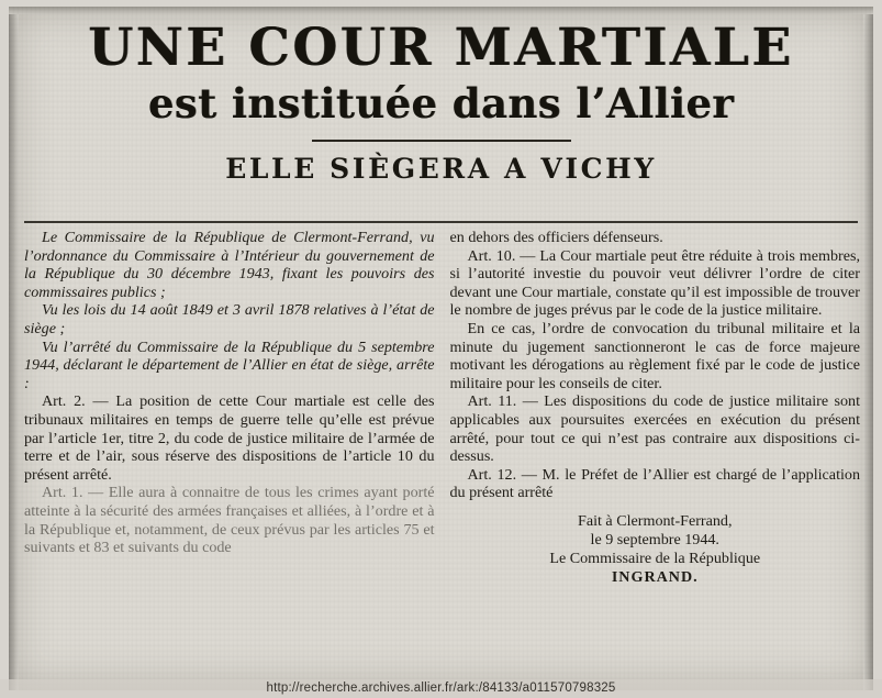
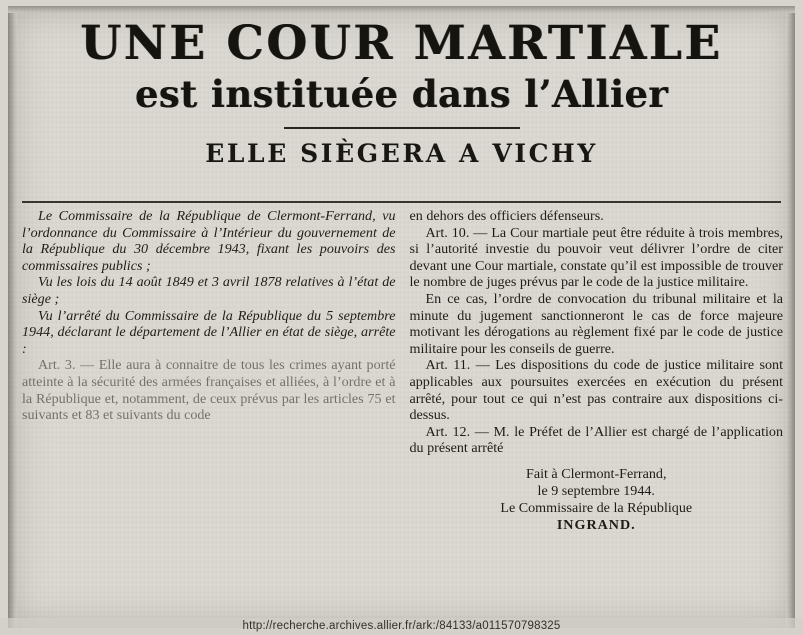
  UNE COUR MARTIALE
  est instituée dans l’Allier
  ELLE SIÈGERA A VICHY
  Le Commissaire de la République de Clermont-Ferrand, vu l’ordonnance du Commissaire à l’Intérieur du gouvernement de la République du 30 décembre 1943, fixant les pouvoirs des commissaires publics ;
  Vu les lois du 14 août 1849 et 3 avril 1878 relatives à l’état de siège ;
  Vu l’arrêté du Commissaire de la République du 5 septembre 1944, déclarant le département de l’Allier en état de siège, arrête :
- Art. 2. — La position de cette Cour martiale est celle des tribunaux militaires en temps de guerre telle qu’elle est prévue par l’article 1er, titre 2, du code de justice militaire de l’armée de terre et de l’air, sous réserve des dispositions de l’article 10 du présent arrêté.
- Art. 1. — Elle aura à connaitre de tous les crimes ayant porté atteinte à la sécurité des armées françaises et alliées, à l’ordre et à la République et, notamment, de ceux prévus par les articles 75 et suivants et 83 et suivants du code
+ Art. 3. — Elle aura à connaitre de tous les crimes ayant porté atteinte à la sécurité des armées françaises et alliées, à l’ordre et à la République et, notamment, de ceux prévus par les articles 75 et suivants et 83 et suivants du code
  en dehors des officiers défenseurs.
  Art. 10. — La Cour martiale peut être réduite à trois membres, si l’autorité investie du pouvoir veut délivrer l’ordre de citer devant une Cour martiale, constate qu’il est impossible de trouver le nombre de juges prévus par le code de la justice militaire.
- En ce cas, l’ordre de convocation du tribunal militaire et la minute du jugement sanctionneront le cas de force majeure motivant les dérogations au règlement fixé par le code de justice militaire pour les conseils de citer.
+ En ce cas, l’ordre de convocation du tribunal militaire et la minute du jugement sanctionneront le cas de force majeure motivant les dérogations au règlement fixé par le code de justice militaire pour les conseils de guerre.
  Art. 11. — Les dispositions du code de justice militaire sont applicables aux poursuites exercées en exécution du présent arrêté, pour tout ce qui n’est pas contraire aux dispositions ci-dessus.
  Art. 12. — M. le Préfet de l’Allier est chargé de l’application du présent arrêté
  Fait à Clermont-Ferrand,
  le 9 septembre 1944.
  Le Commissaire de la République
  INGRAND.
  http://recherche.archives.allier.fr/ark:/84133/a011570798325
